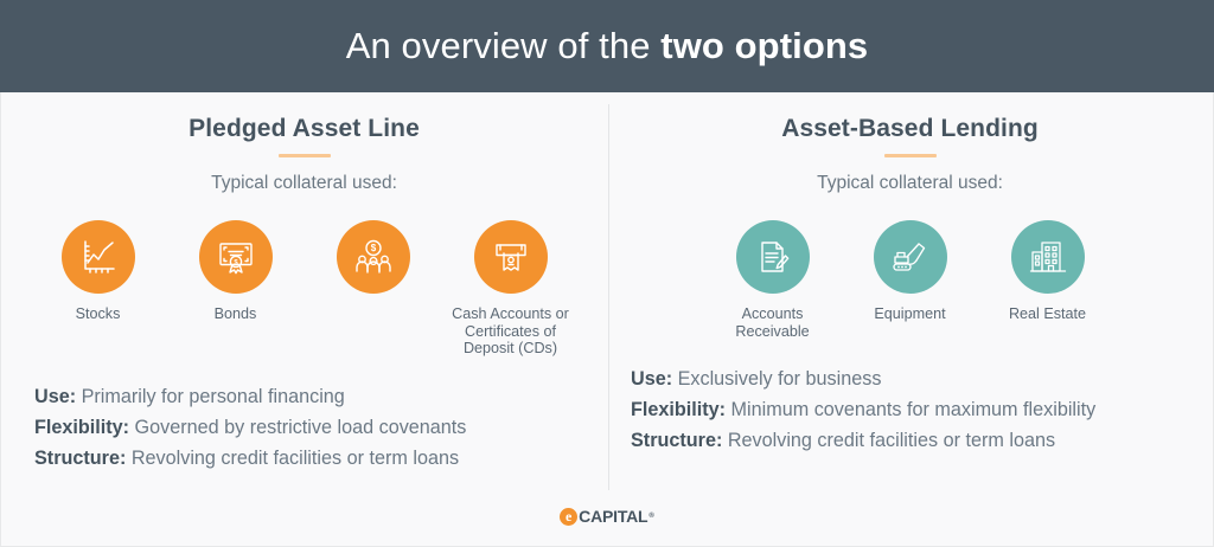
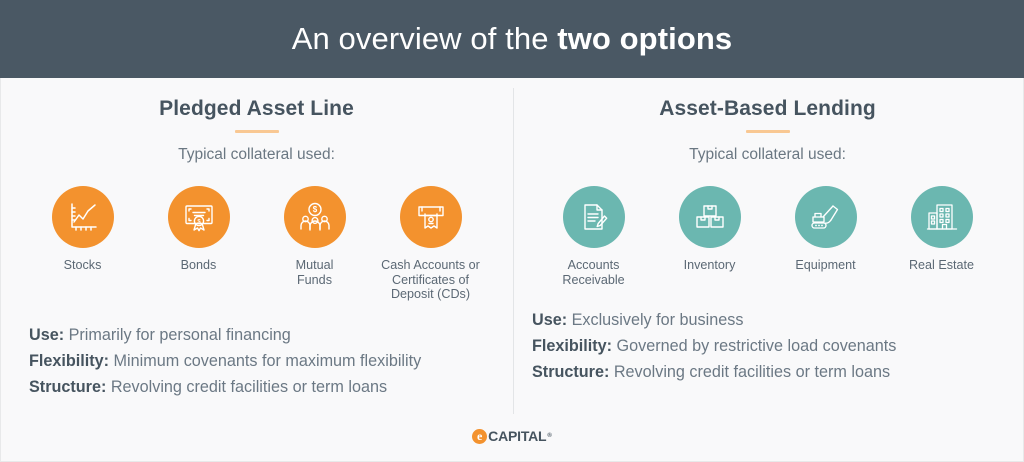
  An overview of the two options
  Pledged Asset Line
  Typical collateral used:
  Stocks
  Bonds
  $
+ Mutual
+ Funds
  Cash Accounts or
  Certificates of
  Deposit (CDs)
  Use: Primarily for personal financing
- Flexibility: Governed by restrictive load covenants
+ Flexibility: Minimum covenants for maximum flexibility
  Structure: Revolving credit facilities or term loans
  Asset-Based Lending
  Typical collateral used:
  Accounts
  Receivable
+ Inventory
  Equipment
  Real Estate
  Use: Exclusively for business
- Flexibility: Minimum covenants for maximum flexibility
+ Flexibility: Governed by restrictive load covenants
  Structure: Revolving credit facilities or term loans
  e
  CAPITAL
